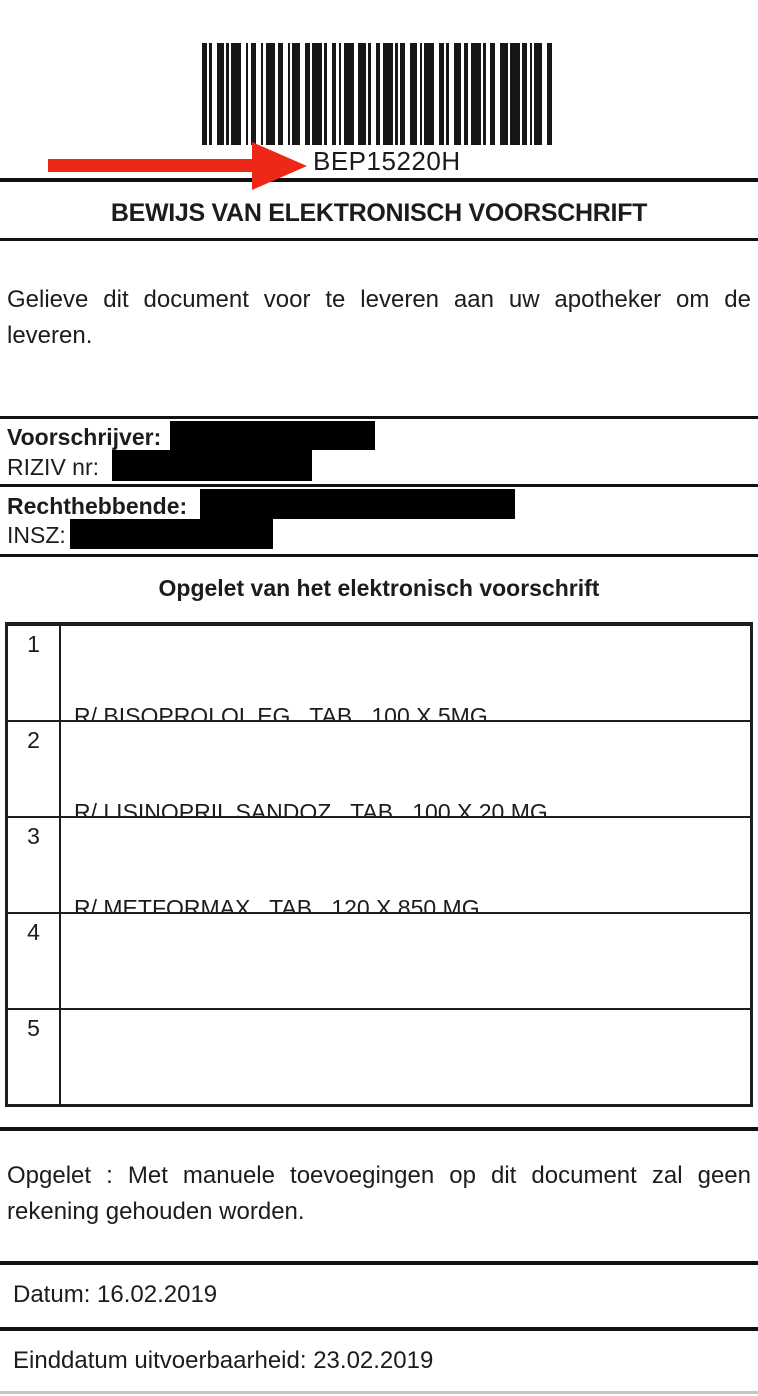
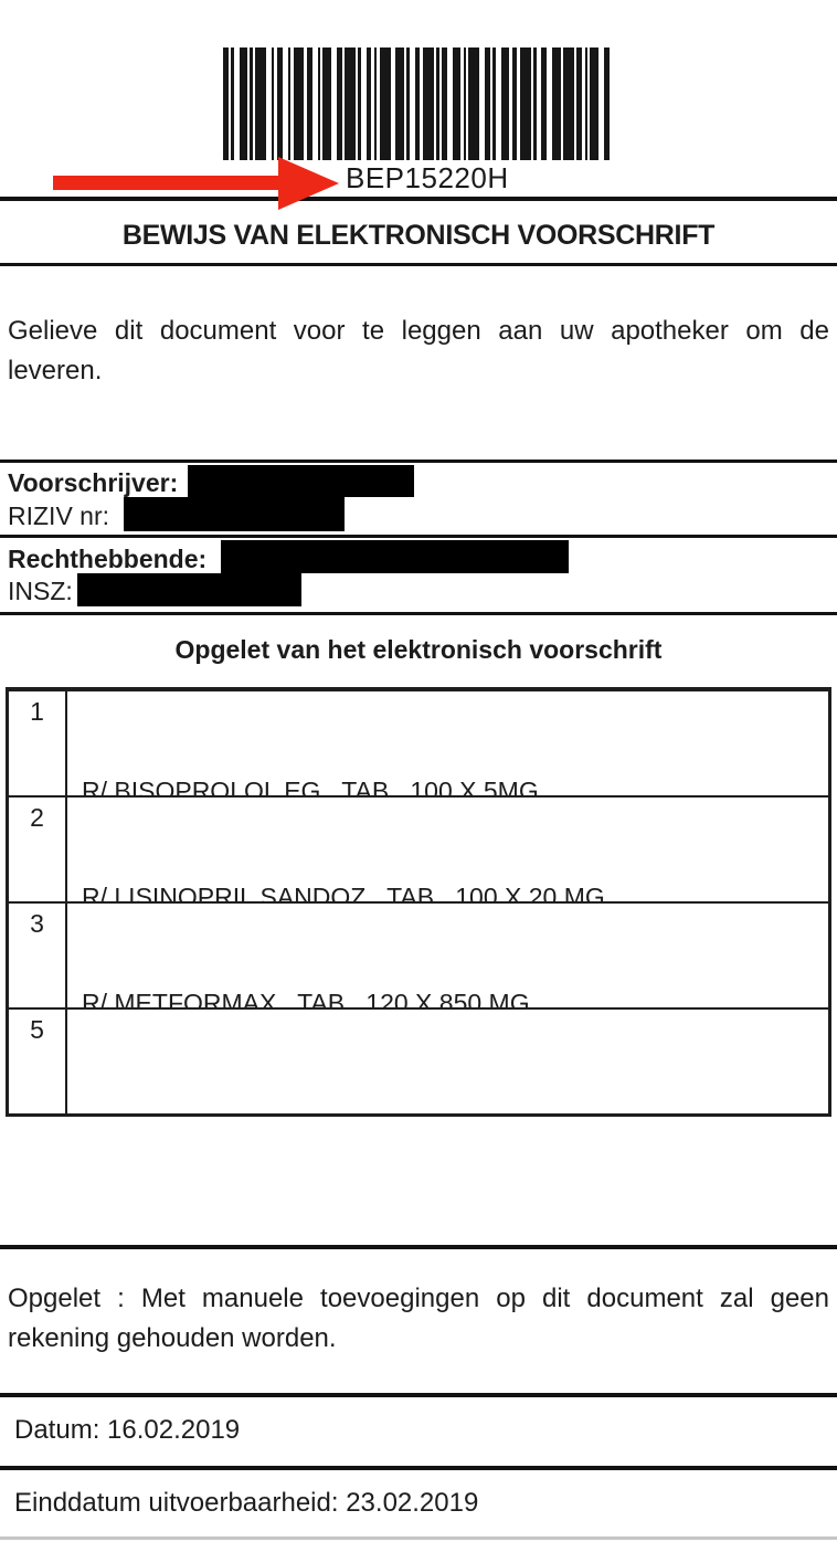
  BEP15220H
  BEWIJS VAN ELEKTRONISCH VOORSCHRIFT
- Gelieve dit document voor te leveren aan uw apotheker om de
+ Gelieve dit document voor te leggen aan uw apotheker om de
  leveren.
  Voorschrijver:
  RIZIV nr:
  Rechthebbende:
  INSZ:
  Opgelet van het elektronisch voorschrift
  1
  R/ BISOPROLOL EG TAB 100 X 5MG
  2
  R/ LISINOPRIL SANDOZ TAB 100 X 20 MG
  3
  R/ METFORMAX TAB 120 X 850 MG
- 4
  5
  Opgelet : Met manuele toevoegingen op dit document zal geen
  rekening gehouden worden.
  Datum: 16.02.2019
  Einddatum uitvoerbaarheid: 23.02.2019
